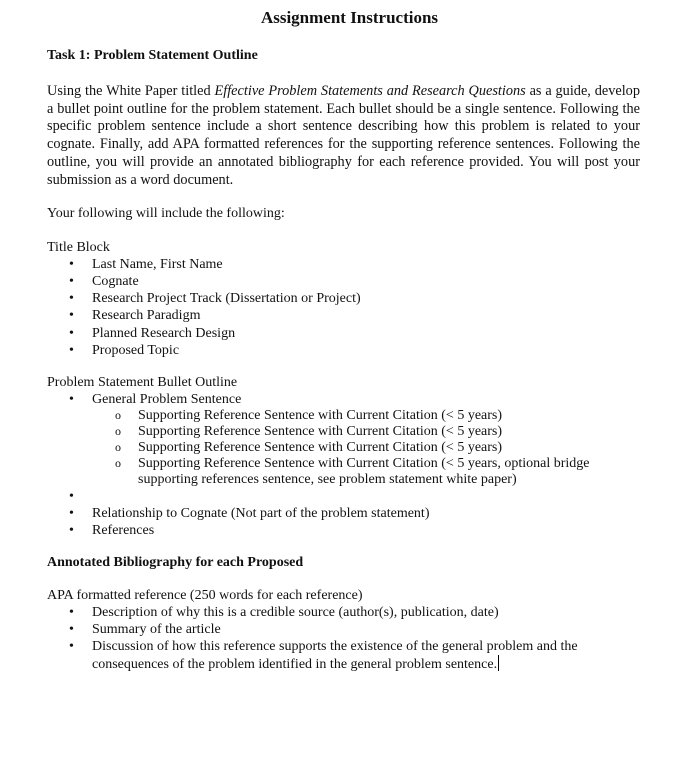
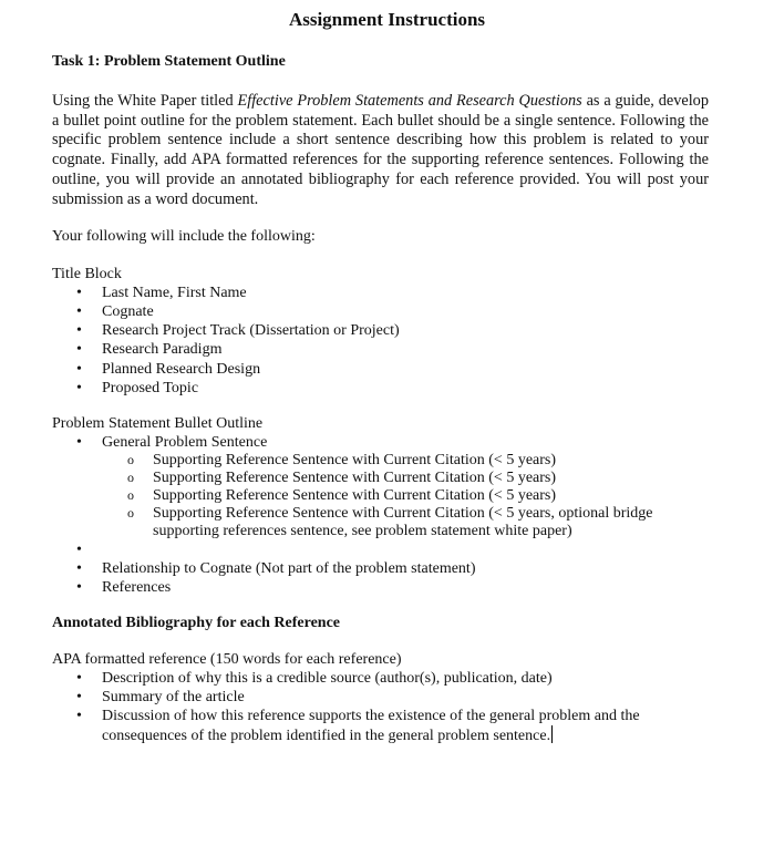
  Assignment Instructions
  Task 1: Problem Statement Outline
  Using the White Paper titled Effective Problem Statements and Research Questions as a guide, develop a bullet point outline for the problem statement. Each bullet should be a single sentence. Following the specific problem sentence include a short sentence describing how this problem is related to your cognate. Finally, add APA formatted references for the supporting reference sentences. Following the outline, you will provide an annotated bibliography for each reference provided. You will post your submission as a word document.
  Your following will include the following:
  Title Block
  •
  Last Name, First Name
  •
  Cognate
  •
  Research Project Track (Dissertation or Project)
  •
  Research Paradigm
  •
  Planned Research Design
  •
  Proposed Topic
  Problem Statement Bullet Outline
  •
  General Problem Sentence
  o
  Supporting Reference Sentence with Current Citation (< 5 years)
  o
  Supporting Reference Sentence with Current Citation (< 5 years)
  o
  Supporting Reference Sentence with Current Citation (< 5 years)
  o
  Supporting Reference Sentence with Current Citation (< 5 years, optional bridge
  supporting references sentence, see problem statement white paper)
  •
  •
  Relationship to Cognate (Not part of the problem statement)
  •
  References
- Annotated Bibliography for each Proposed
+ Annotated Bibliography for each Reference
- APA formatted reference (250 words for each reference)
+ APA formatted reference (150 words for each reference)
  •
  Description of why this is a credible source (author(s), publication, date)
  •
  Summary of the article
  •
  Discussion of how this reference supports the existence of the general problem and the
  consequences of the problem identified in the general problem sentence.
